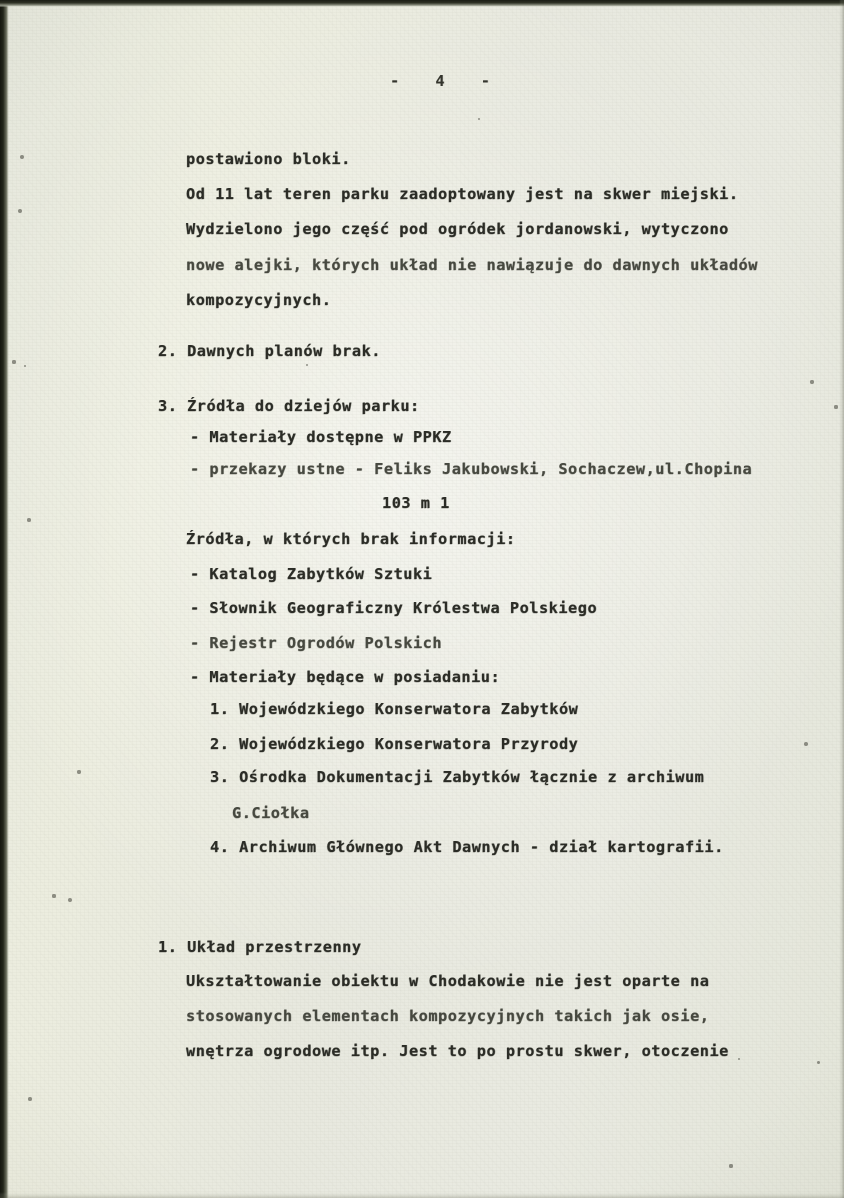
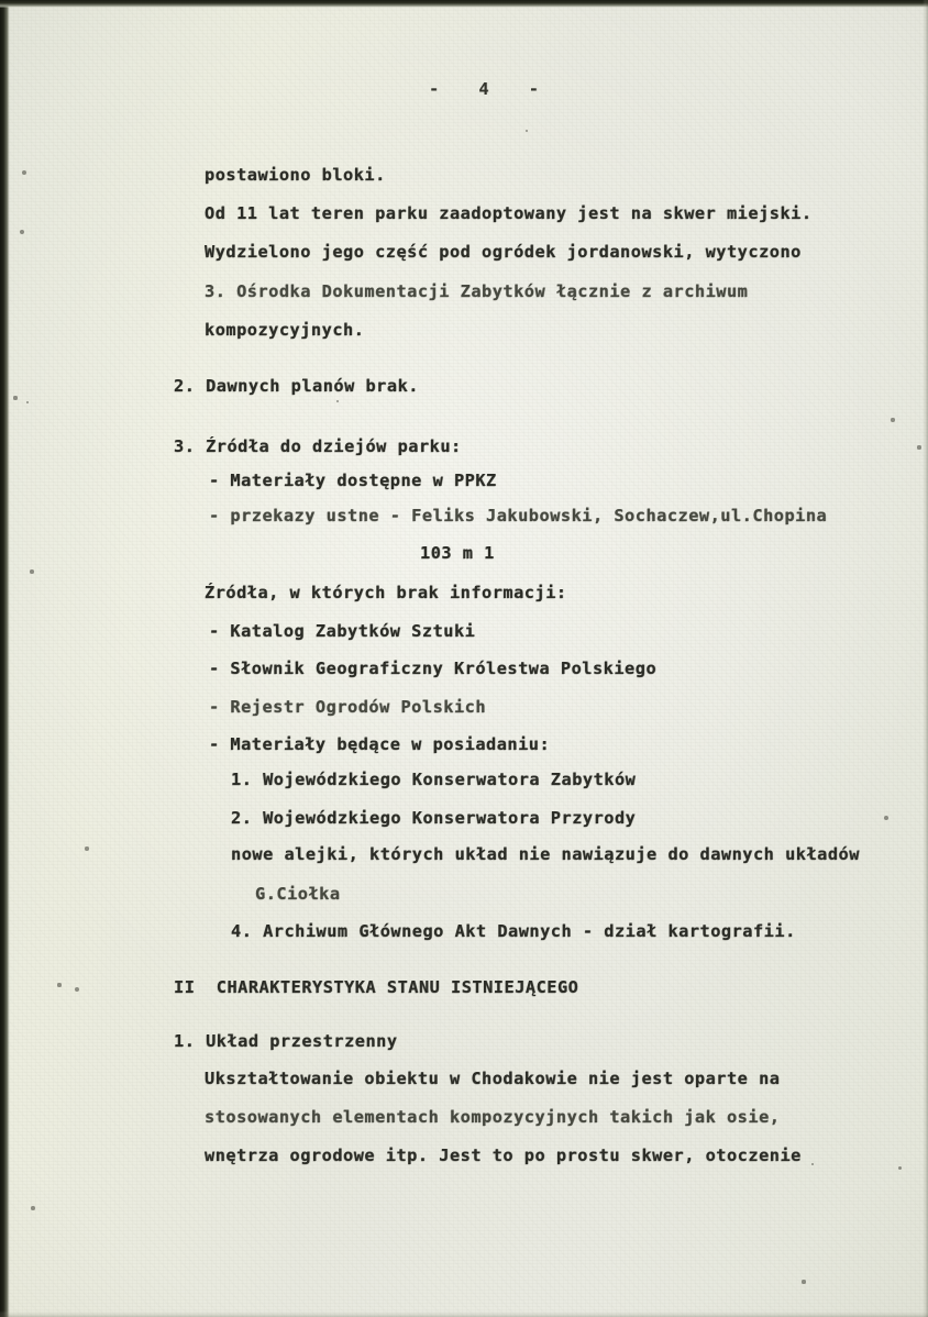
  - 4 -
  postawiono bloki.
  Od 11 lat teren parku zaadoptowany jest na skwer miejski.
  Wydzielono jego część pod ogródek jordanowski, wytyczono
- nowe alejki, których układ nie nawiązuje do dawnych układów
+ 3. Ośrodka Dokumentacji Zabytków łącznie z archiwum
  kompozycyjnych.
  2. Dawnych planów brak.
  3. Źródła do dziejów parku:
  - Materiały dostępne w PPKZ
  - przekazy ustne - Feliks Jakubowski, Sochaczew,ul.Chopina
  103 m 1
  Źródła, w których brak informacji:
  - Katalog Zabytków Sztuki
  - Słownik Geograficzny Królestwa Polskiego
  - Rejestr Ogrodów Polskich
  - Materiały będące w posiadaniu:
  1. Wojewódzkiego Konserwatora Zabytków
  2. Wojewódzkiego Konserwatora Przyrody
- 3. Ośrodka Dokumentacji Zabytków łącznie z archiwum
+ nowe alejki, których układ nie nawiązuje do dawnych układów
  G.Ciołka
  4. Archiwum Głównego Akt Dawnych - dział kartografii.
+ II CHARAKTERYSTYKA STANU ISTNIEJĄCEGO
  1. Układ przestrzenny
  Ukształtowanie obiektu w Chodakowie nie jest oparte na
  stosowanych elementach kompozycyjnych takich jak osie,
  wnętrza ogrodowe itp. Jest to po prostu skwer, otoczenie
